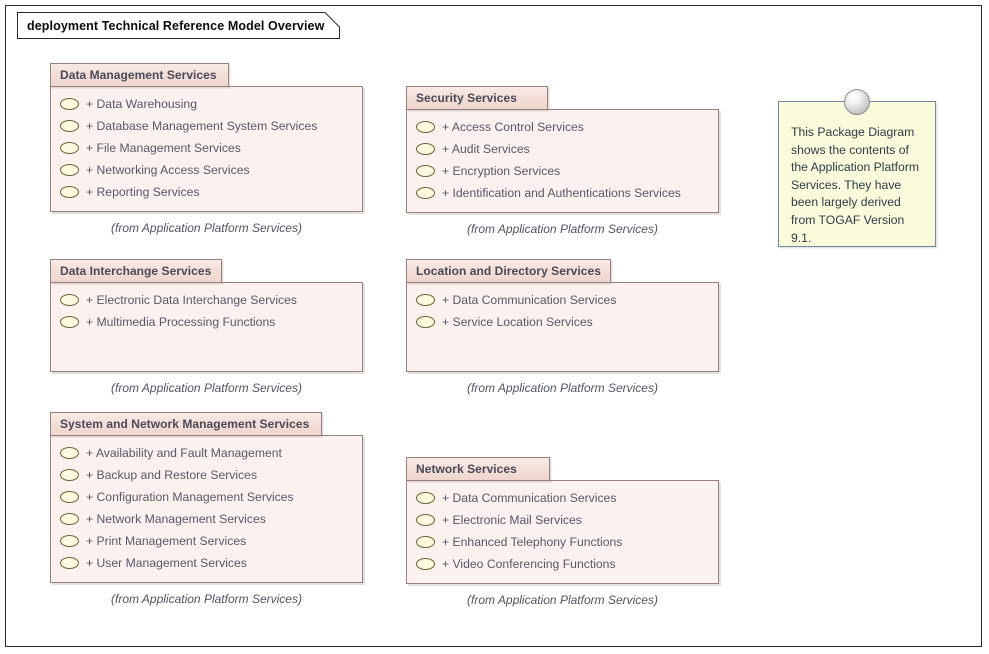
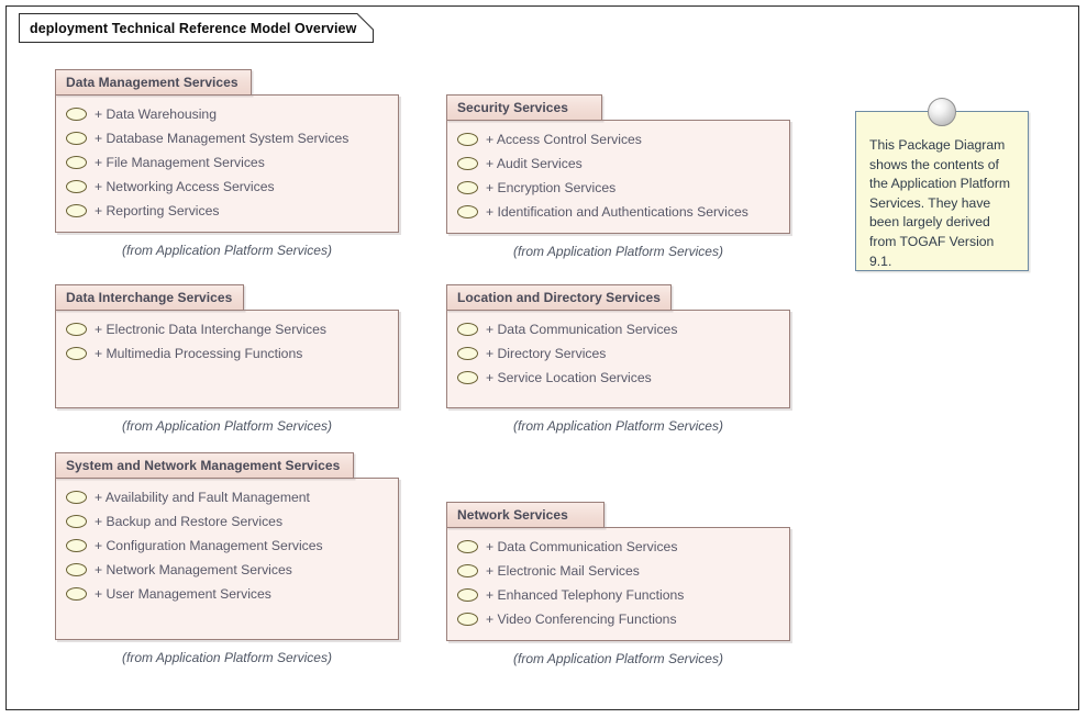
  deployment Technical Reference Model Overview
  Data Management Services
  + Data Warehousing
  + Database Management System Services
  + File Management Services
  + Networking Access Services
  + Reporting Services
  (from Application Platform Services)
  Security Services
  + Access Control Services
  + Audit Services
  + Encryption Services
  + Identification and Authentications Services
  (from Application Platform Services)
  Data Interchange Services
  + Electronic Data Interchange Services
  + Multimedia Processing Functions
  (from Application Platform Services)
  Location and Directory Services
  + Data Communication Services
+ + Directory Services
  + Service Location Services
  (from Application Platform Services)
  System and Network Management Services
  + Availability and Fault Management
  + Backup and Restore Services
  + Configuration Management Services
  + Network Management Services
- + Print Management Services
  + User Management Services
  (from Application Platform Services)
  Network Services
  + Data Communication Services
  + Electronic Mail Services
  + Enhanced Telephony Functions
  + Video Conferencing Functions
  (from Application Platform Services)
  This Package Diagram shows the contents of the Application Platform Services. They have been largely derived from TOGAF Version 9.1.
